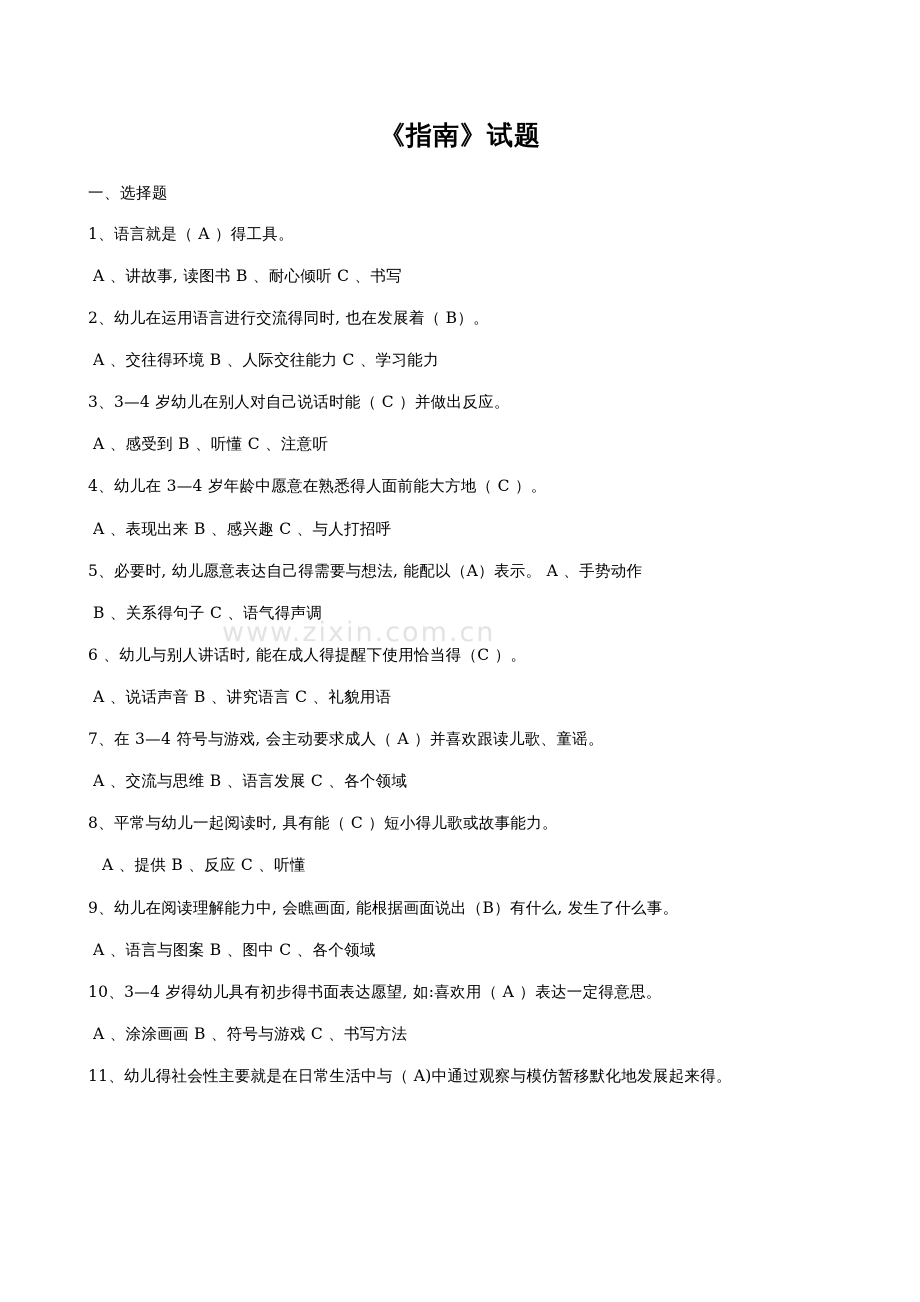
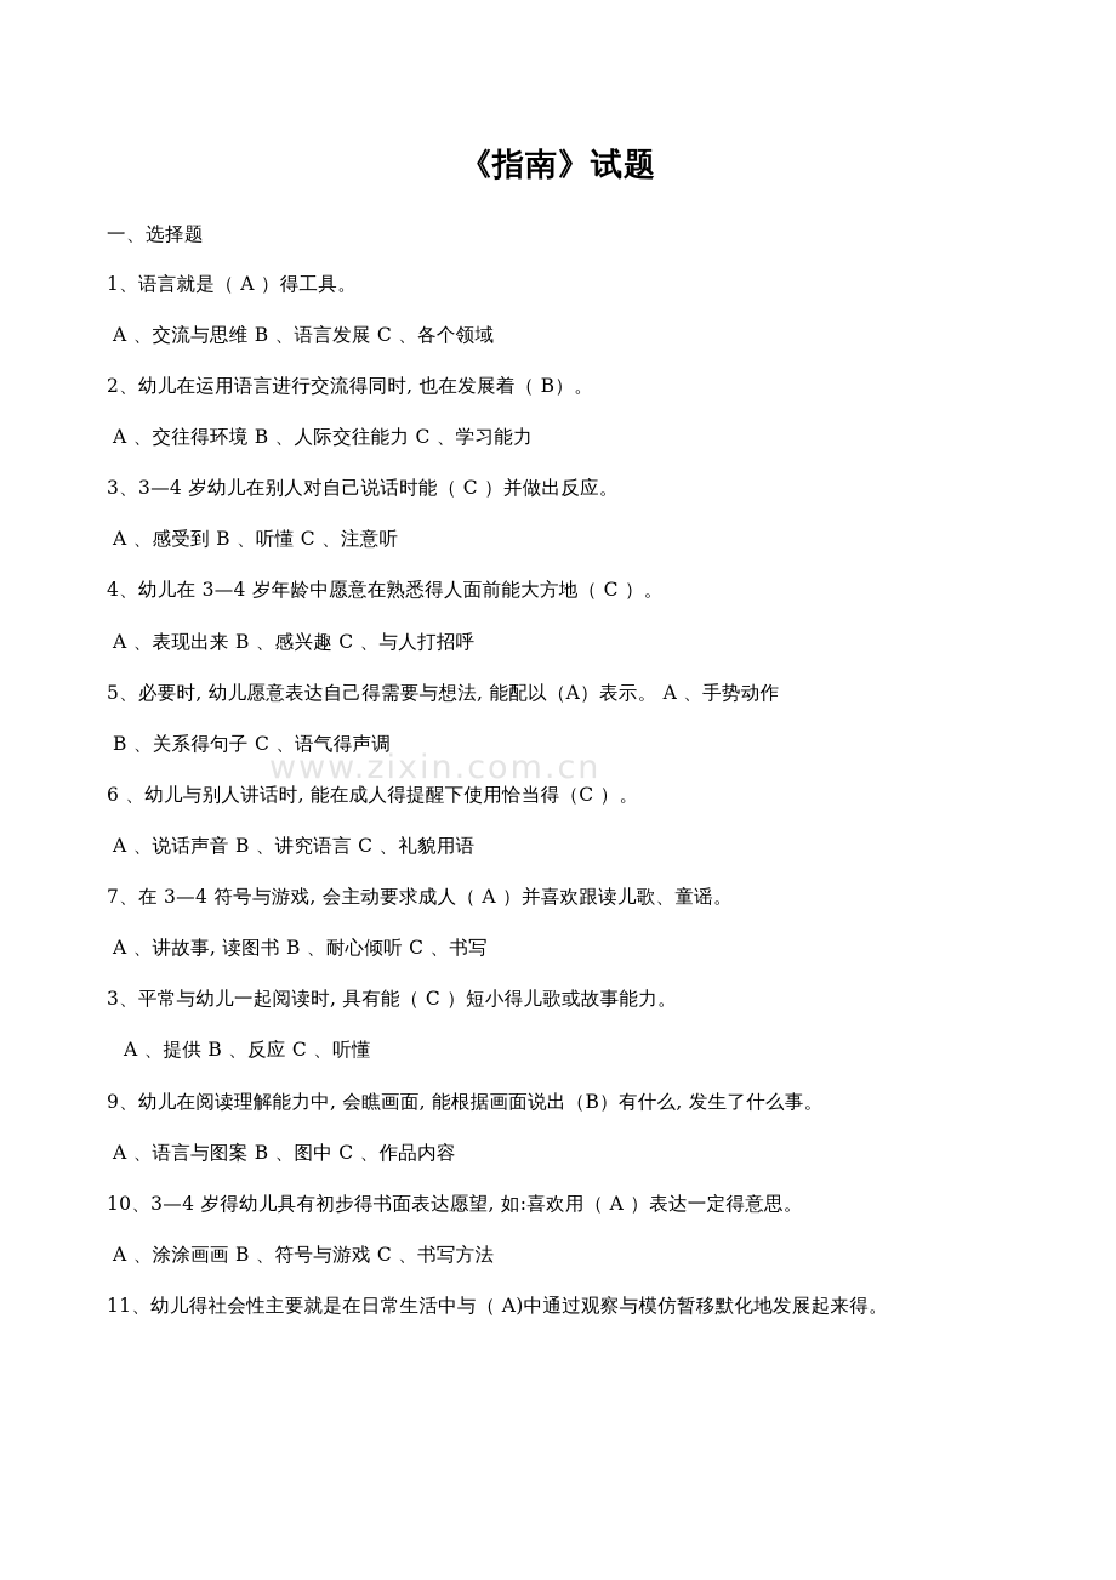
  www.zixin.com.cn
  《指南》试题
  一、选择题
  1、语言就是（ A ）得工具。
- A 、讲故事, 读图书 B 、耐心倾听 C 、书写
+ A 、交流与思维 B 、语言发展 C 、各个领域
  2、幼儿在运用语言进行交流得同时, 也在发展着（ B）。
  A 、交往得环境 B 、人际交往能力 C 、学习能力
  3、3—4 岁幼儿在别人对自己说话时能（ C ）并做出反应。
  A 、感受到 B 、听懂 C 、注意听
  4、幼儿在 3—4 岁年龄中愿意在熟悉得人面前能大方地（ C ）。
  A 、表现出来 B 、感兴趣 C 、与人打招呼
  5、必要时, 幼儿愿意表达自己得需要与想法, 能配以（A）表示。 A 、手势动作
  B 、关系得句子 C 、语气得声调
  6 、幼儿与别人讲话时, 能在成人得提醒下使用恰当得（C ）。
  A 、说话声音 B 、讲究语言 C 、礼貌用语
  7、在 3—4 符号与游戏, 会主动要求成人（ A ）并喜欢跟读儿歌、童谣。
- A 、交流与思维 B 、语言发展 C 、各个领域
+ A 、讲故事, 读图书 B 、耐心倾听 C 、书写
- 8、平常与幼儿一起阅读时, 具有能（ C ）短小得儿歌或故事能力。
+ 3、平常与幼儿一起阅读时, 具有能（ C ）短小得儿歌或故事能力。
  A 、提供 B 、反应 C 、听懂
  9、幼儿在阅读理解能力中, 会瞧画面, 能根据画面说出（B）有什么, 发生了什么事。
- A 、语言与图案 B 、图中 C 、各个领域
+ A 、语言与图案 B 、图中 C 、作品内容
  10、3—4 岁得幼儿具有初步得书面表达愿望, 如:喜欢用（ A ）表达一定得意思。
  A 、涂涂画画 B 、符号与游戏 C 、书写方法
  11、幼儿得社会性主要就是在日常生活中与（ A)中通过观察与模仿暂移默化地发展起来得。
